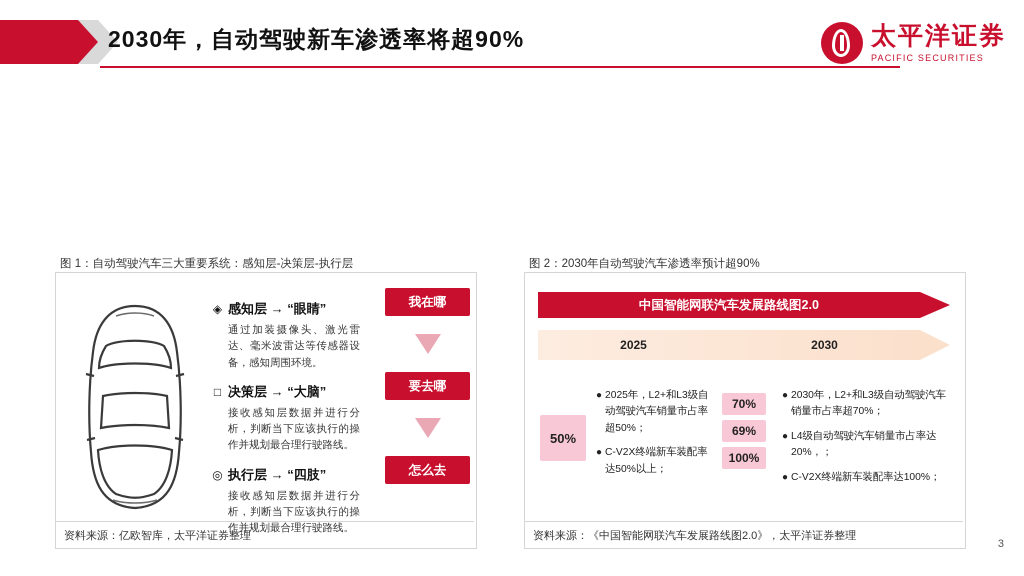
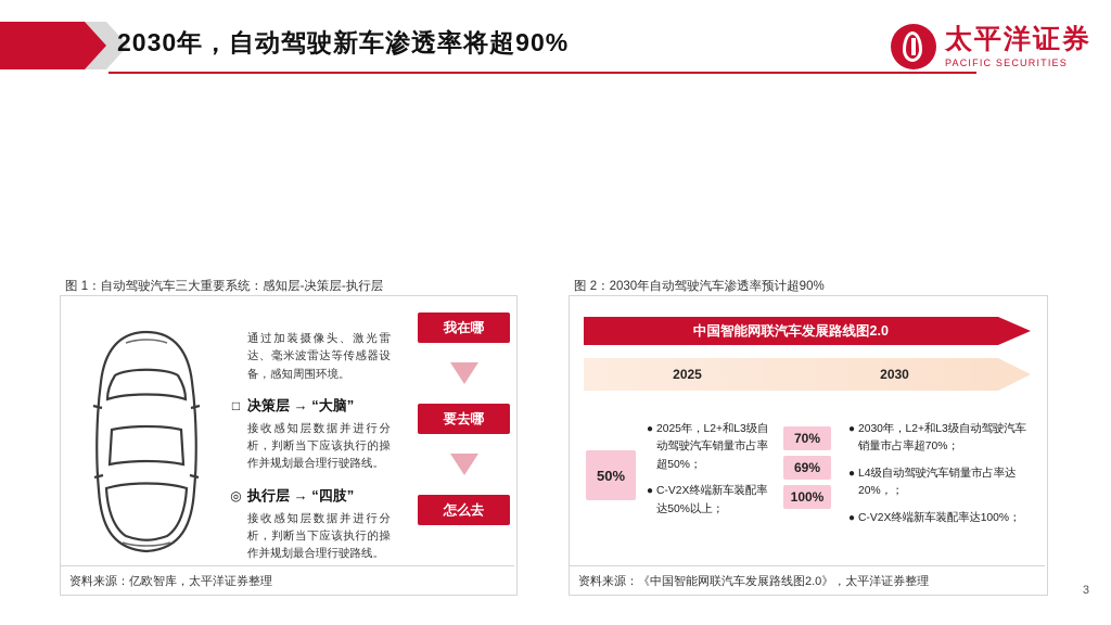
  2030年，自动驾驶新车渗透率将超90%
  太平洋证券
  PACIFIC SECURITIES
  图 1：自动驾驶汽车三大重要系统：感知层-决策层-执行层
  资料来源：亿欧智库，太平洋证券整理
- ◈
- 感知层 → “眼睛”
  通过加装摄像头、激光雷达、毫米波雷达等传感器设备，感知周围环境。
  □
  决策层 → “大脑”
  接收感知层数据并进行分析，判断当下应该执行的操作并规划最合理行驶路线。
  ◎
  执行层 → “四肢”
  接收感知层数据并进行分析，判断当下应该执行的操作并规划最合理行驶路线。
  我在哪
  要去哪
  怎么去
  图 2：2030年自动驾驶汽车渗透率预计超90%
  资料来源：《中国智能网联汽车发展路线图2.0》，太平洋证券整理
  中国智能网联汽车发展路线图2.0
  2025
  2030
  50%
  ●
  2025年，L2+和L3级自动驾驶汽车销量市占率超50%；
  ●
  C-V2X终端新车装配率达50%以上；
  70%
  69%
  100%
  ●
  2030年，L2+和L3级自动驾驶汽车销量市占率超70%；
  ●
  L4级自动驾驶汽车销量市占率达20%，；
  ●
  C-V2X终端新车装配率达100%；
  3
